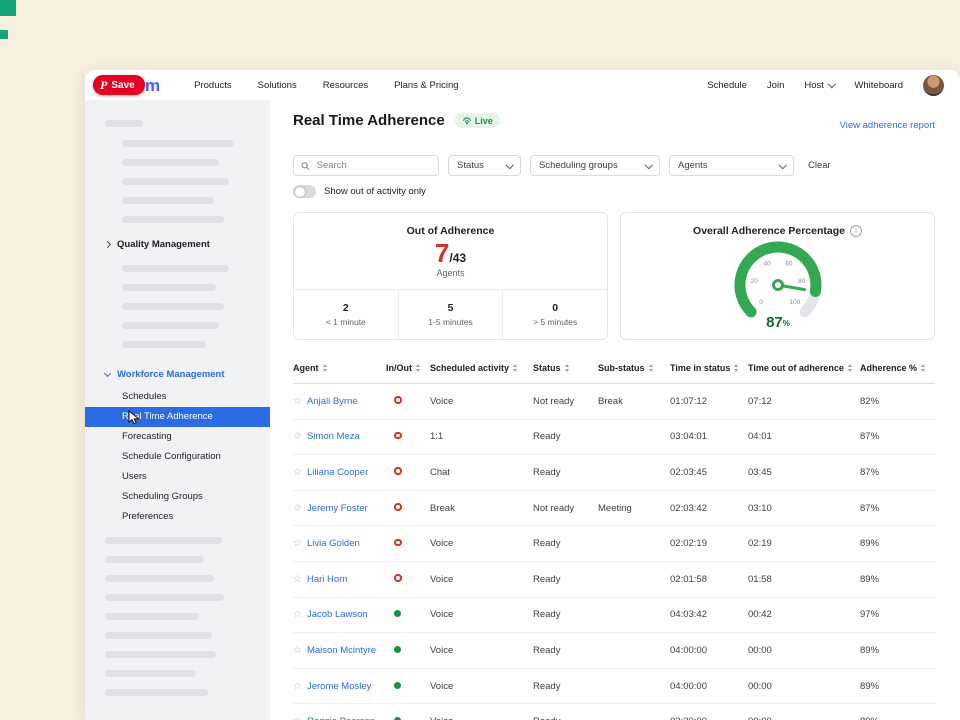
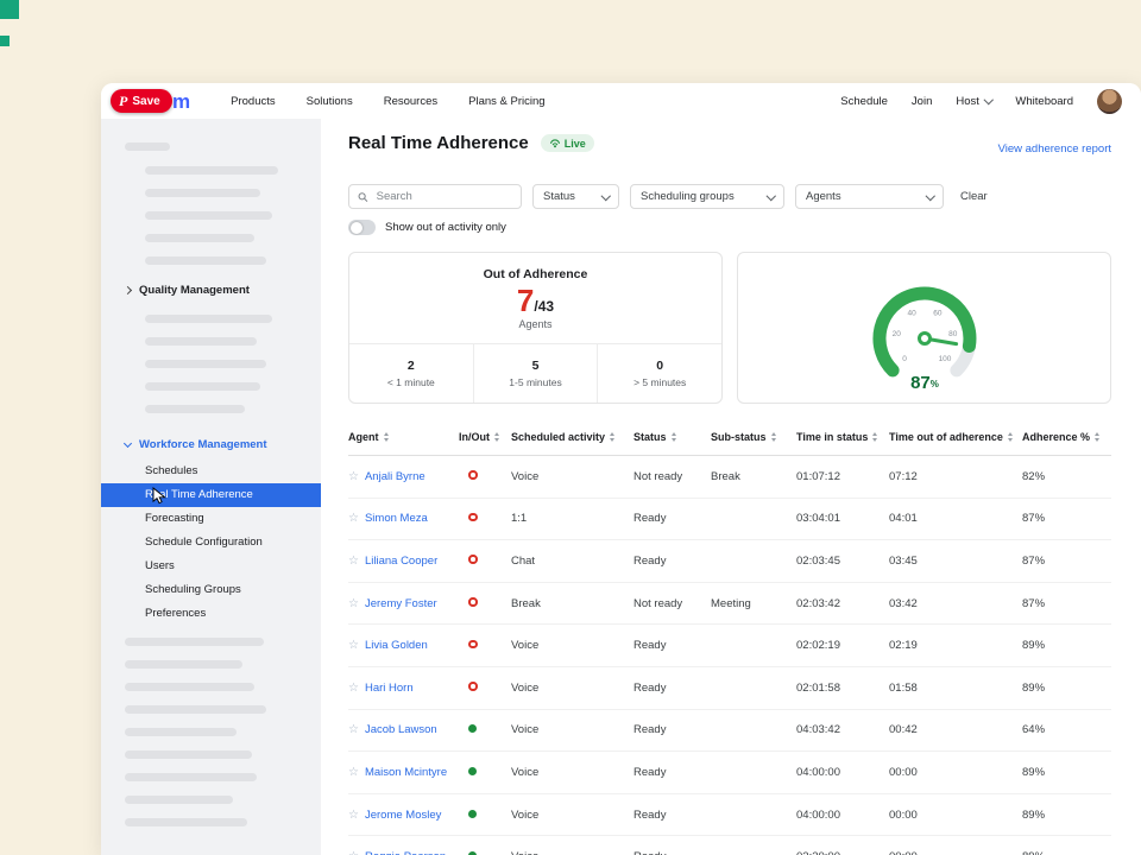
  Save
  m
  Products
  Solutions
  Resources
  Plans & Pricing
  Schedule
  Join
  Host
  Whiteboard
  Quality Management
  Workforce Management
  Schedules
  Ral Time Adherence
  Forecasting
  Schedule Configuration
  Users
  Scheduling Groups
  Preferences
  Real Time Adherence
  Live
  View adherence report
  Search
  Status
  Scheduling groups
  Agents
  Clear
  Show out of activity only
  Out of Adherence
  7
  /43
  Agents
  2
  < 1 minute
  5
  1-5 minutes
  0
  > 5 minutes
- Overall Adherence Percentage
  87%
  Agent
  In/Out
  Scheduled activity
  Status
  Sub-status
  Time in status
  Time out of adherence
  Adherence %
  ☆
  Anjali Byrne
  Voice
  Not ready
  Break
  01:07:12
  07:12
  82%
  ☆
  Simon Meza
  1:1
  Ready
  03:04:01
  04:01
  87%
  ☆
  Liliana Cooper
  Chat
  Ready
  02:03:45
  03:45
  87%
  ☆
  Jeremy Foster
  Break
  Not ready
  Meeting
  02:03:42
- 03:10
+ 03:42
  87%
  ☆
  Livia Golden
  Voice
  Ready
  02:02:19
  02:19
  89%
  ☆
  Hari Horn
  Voice
  Ready
  02:01:58
  01:58
  89%
  ☆
  Jacob Lawson
  Voice
  Ready
  04:03:42
  00:42
- 97%
+ 64%
  ☆
  Maison Mcintyre
  Voice
  Ready
  04:00:00
  00:00
  89%
  ☆
  Jerome Mosley
  Voice
  Ready
  04:00:00
  00:00
  89%
